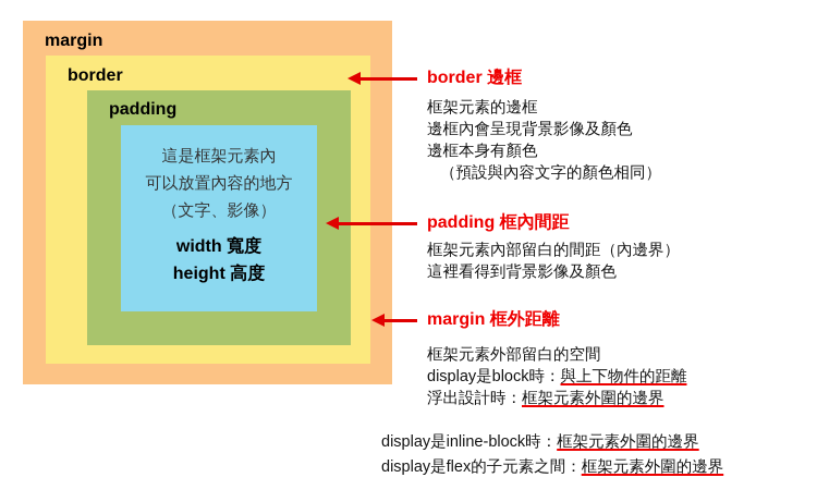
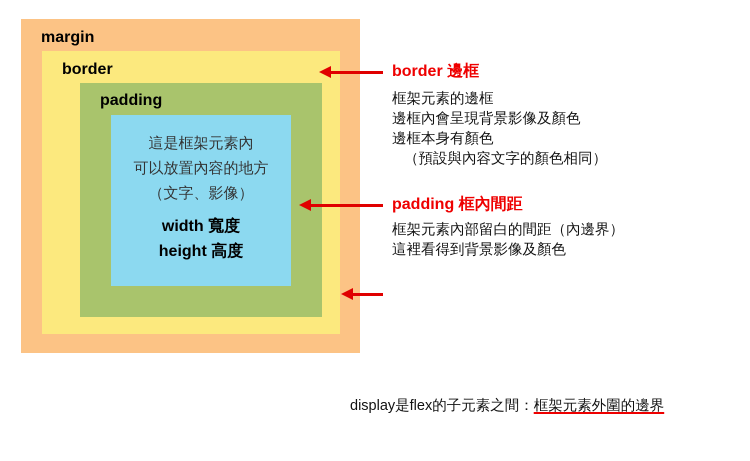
  margin
  border
  padding
  這是框架元素內
  可以放置內容的地方
  （文字、影像）
  width 寬度
  height 高度
  border 邊框
  框架元素的邊框
  邊框內會呈現背景影像及顏色
  邊框本身有顏色
  （預設與內容文字的顏色相同）
  padding 框內間距
  框架元素內部留白的間距（內邊界）
  這裡看得到背景影像及顏色
- margin 框外距離
- 框架元素外部留白的空間
- display是block時：與上下物件的距離
- 浮出設計時：框架元素外圍的邊界
- display是inline-block時：框架元素外圍的邊界
  display是flex的子元素之間：框架元素外圍的邊界
